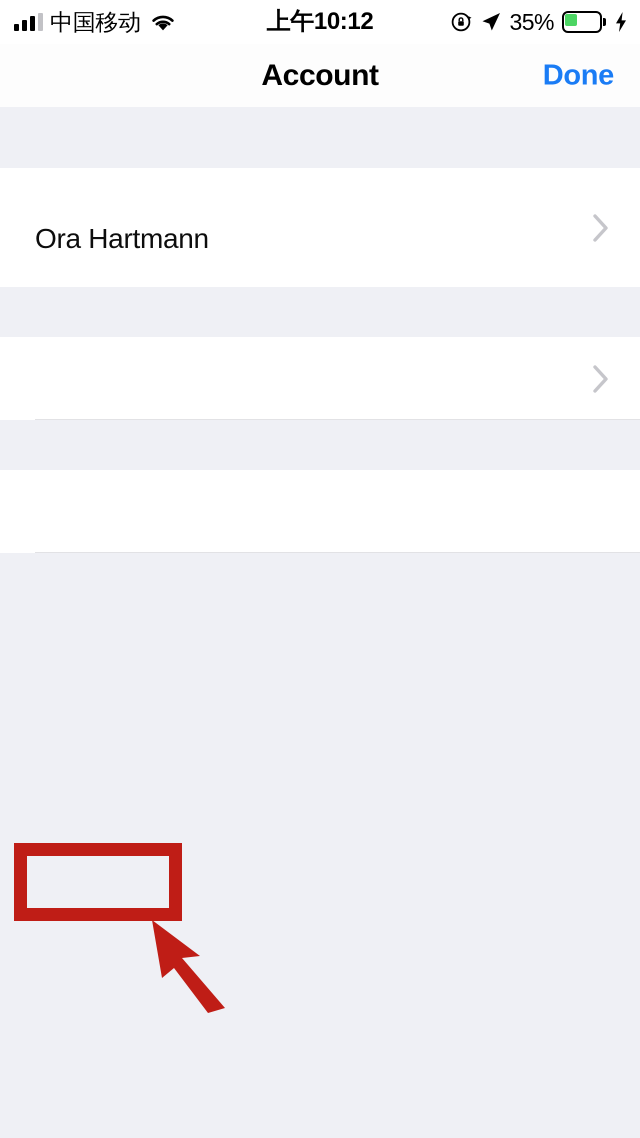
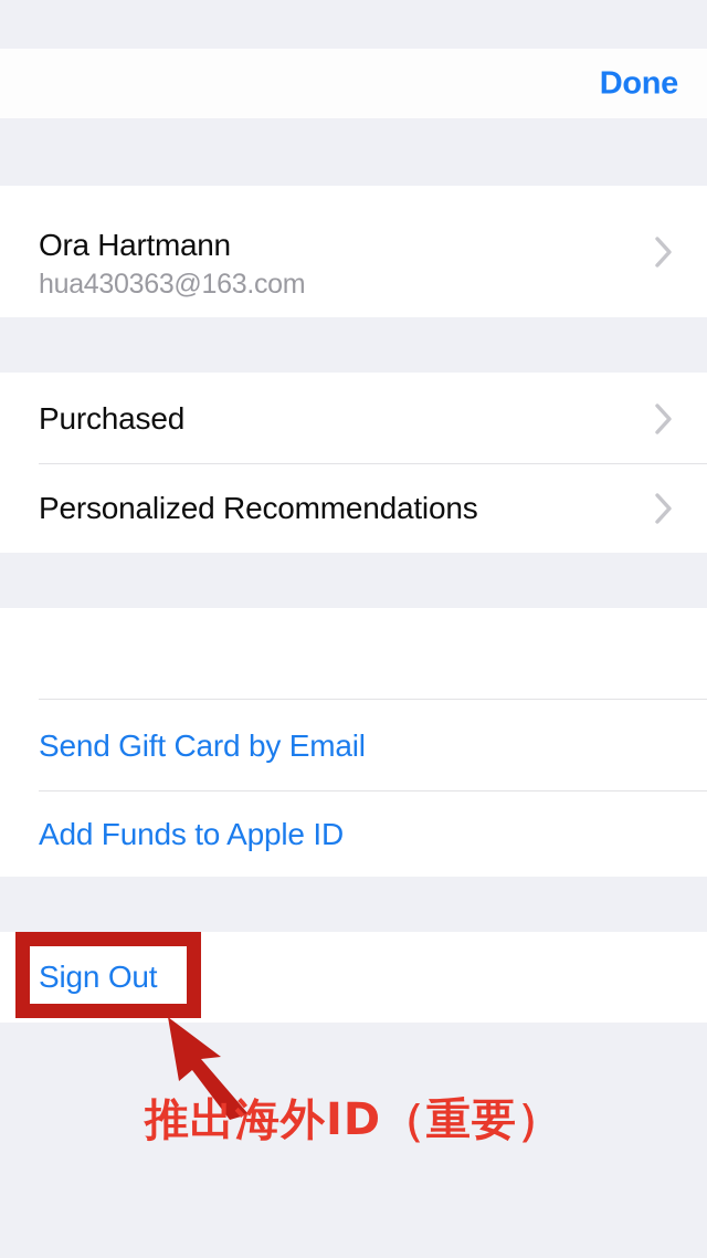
- 中国移动
- 上午10:12
- 35%
- Account
  Done
  Ora Hartmann
+ hua430363@163.com
+ Purchased
+ Personalized Recommendations
+ Send Gift Card by Email
+ Add Funds to Apple ID
+ Sign Out
+ 推出海外ID（重要）
